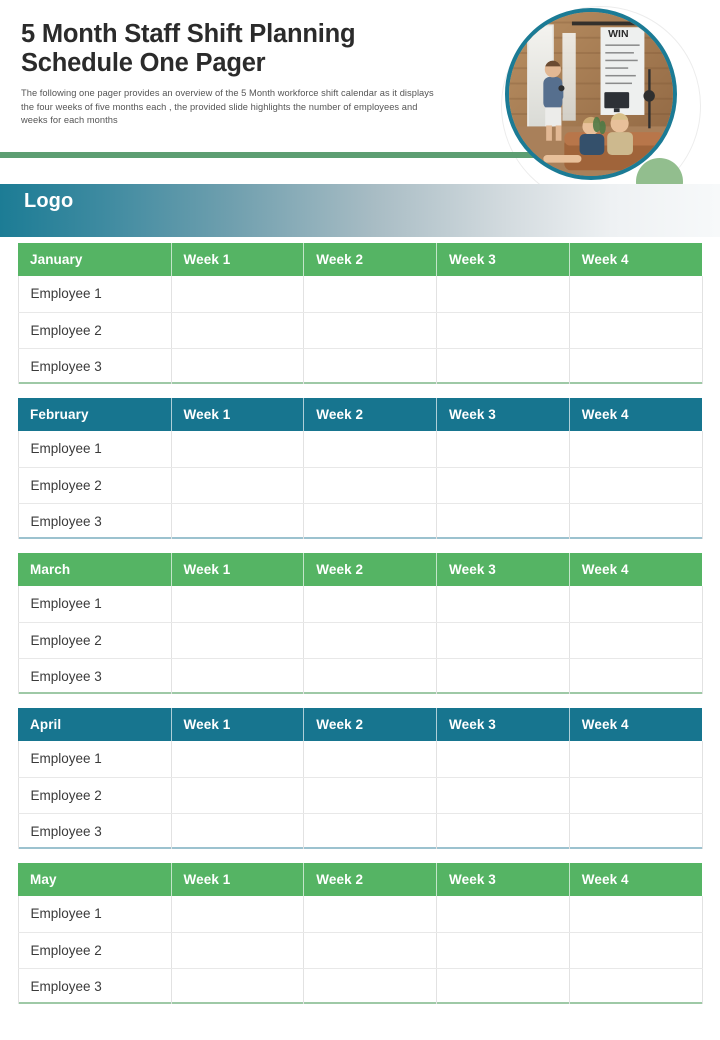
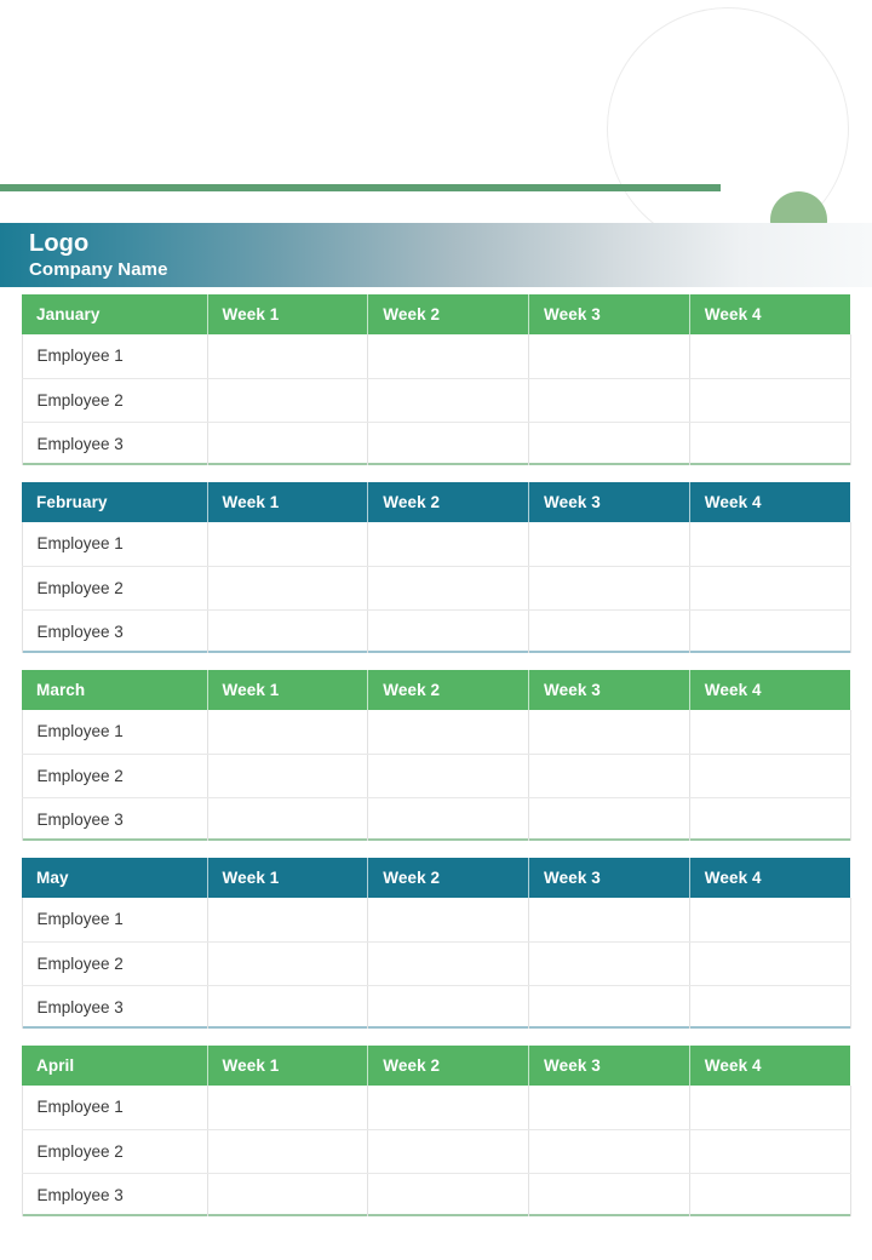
- 5 Month Staff Shift Planning Schedule One Pager
- The following one pager provides an overview of the 5 Month workforce shift calendar as it displays the four weeks of five months each , the provided slide highlights the number of employees and weeks for each months
- WIN
  Logo
+ Company Name
  January	Week 1	Week 2	Week 3	Week 4
  Employee 1
  Employee 2
  Employee 3
  February	Week 1	Week 2	Week 3	Week 4
  Employee 1
  Employee 2
  Employee 3
  March	Week 1	Week 2	Week 3	Week 4
  Employee 1
  Employee 2
  Employee 3
- April	Week 1	Week 2	Week 3	Week 4
+ May	Week 1	Week 2	Week 3	Week 4
  Employee 1
  Employee 2
  Employee 3
- May	Week 1	Week 2	Week 3	Week 4
+ April	Week 1	Week 2	Week 3	Week 4
  Employee 1
  Employee 2
  Employee 3
